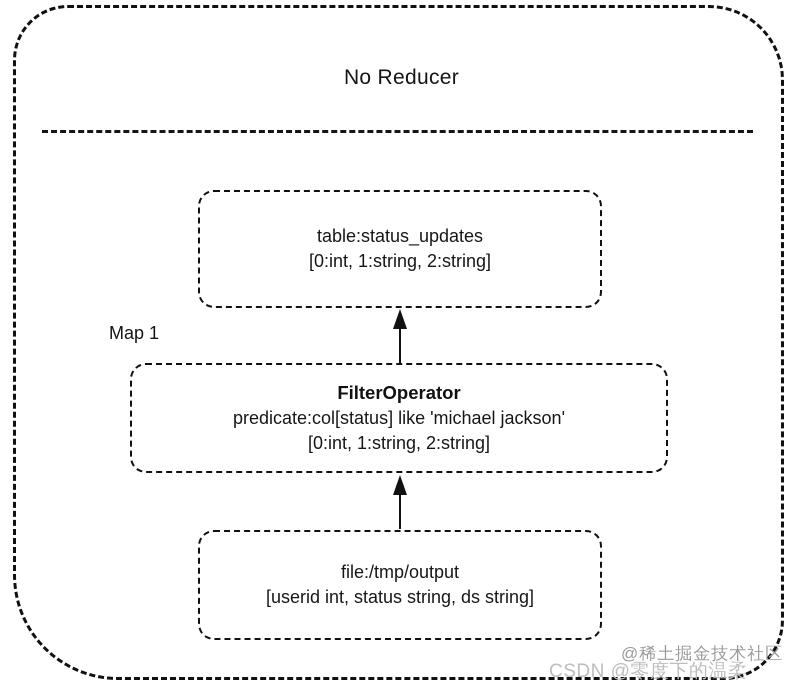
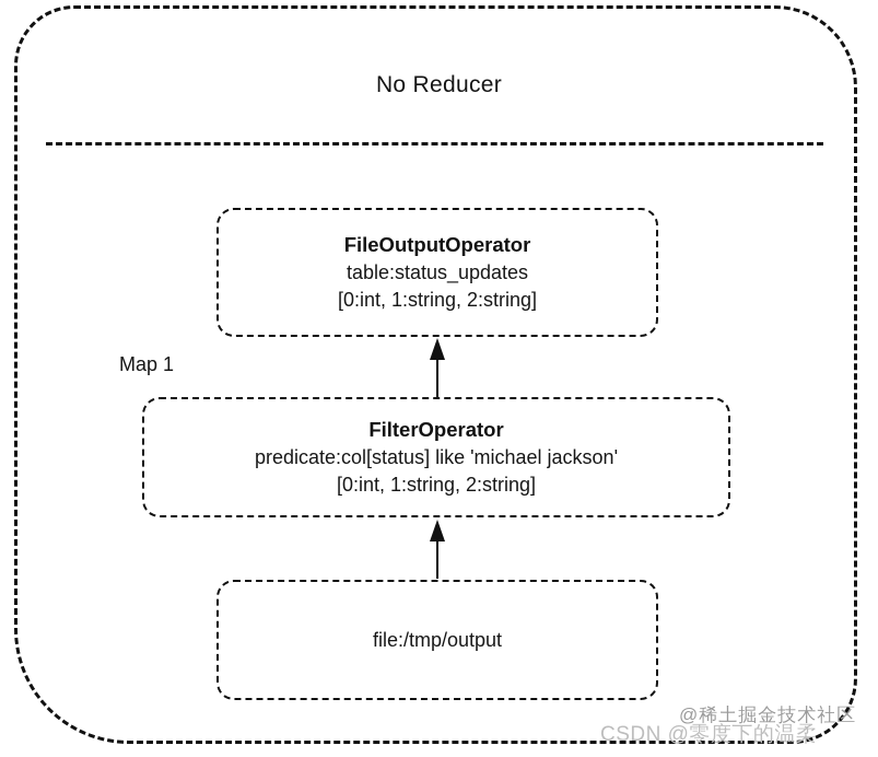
  No Reducer
  Map 1
+ FileOutputOperator
  table:status_updates
  [0:int, 1:string, 2:string]
  FilterOperator
  predicate:col[status] like 'michael jackson'
  [0:int, 1:string, 2:string]
  file:/tmp/output
- [userid int, status string, ds string]
  @稀土掘金技术社区
  CSDN @零度下的温柔
